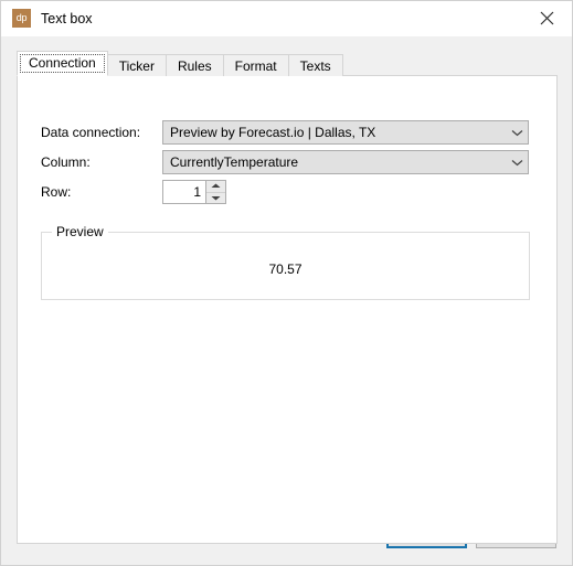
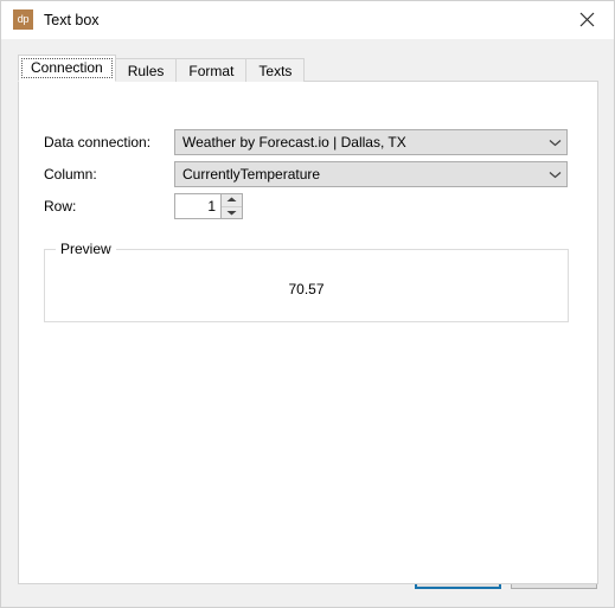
  dp
  Text box
  Connection
- Ticker
  Rules
  Format
  Texts
  Data connection:
- Preview by Forecast.io | Dallas, TX
+ Weather by Forecast.io | Dallas, TX
  Column:
  CurrentlyTemperature
  Row:
  1
  Preview
  70.57
